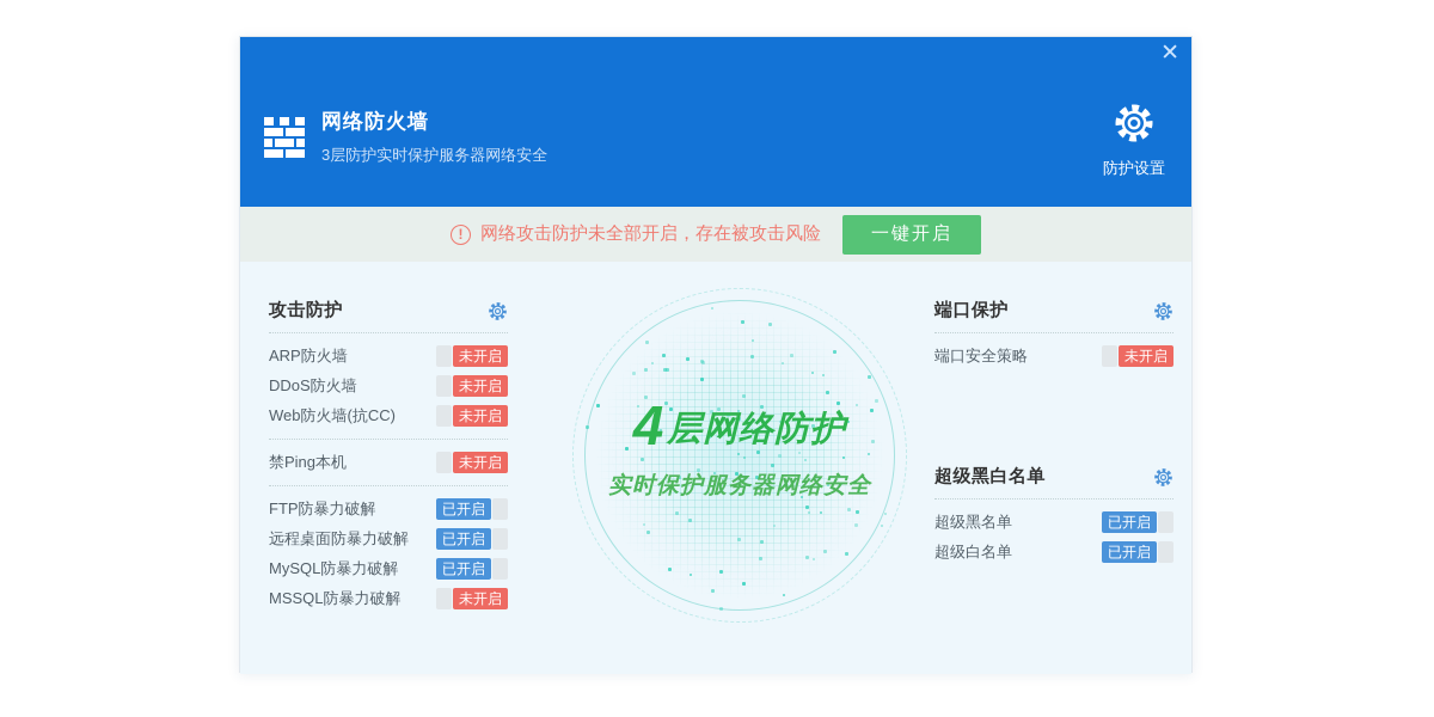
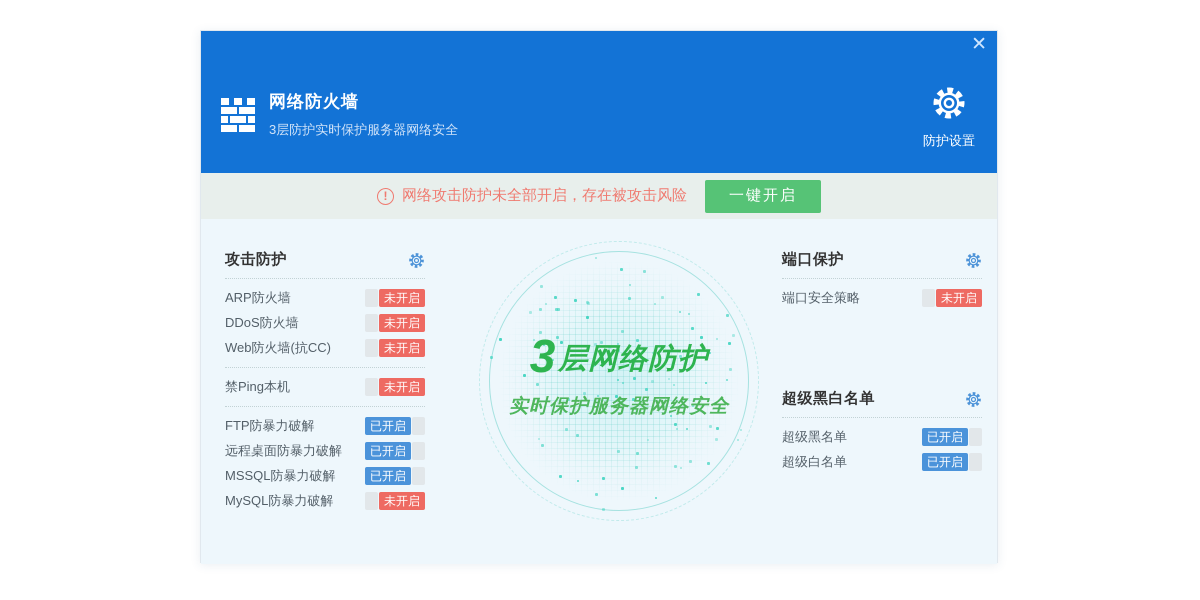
  ✕
  网络防火墙
  3层防护实时保护服务器网络安全
  防护设置
  !
  网络攻击防护未全部开启，存在被攻击风险
  一键开启
- 4层网络防护
+ 3层网络防护
  实时保护服务器网络安全
  攻击防护
  ARP防火墙
  未开启
  DDoS防火墙
  未开启
  Web防火墙(抗CC)
  未开启
  禁Ping本机
  未开启
  FTP防暴力破解
  已开启
  远程桌面防暴力破解
  已开启
- MySQL防暴力破解
+ MSSQL防暴力破解
  已开启
- MSSQL防暴力破解
+ MySQL防暴力破解
  未开启
  端口保护
  端口安全策略
  未开启
  超级黑白名单
  超级黑名单
  已开启
  超级白名单
  已开启
